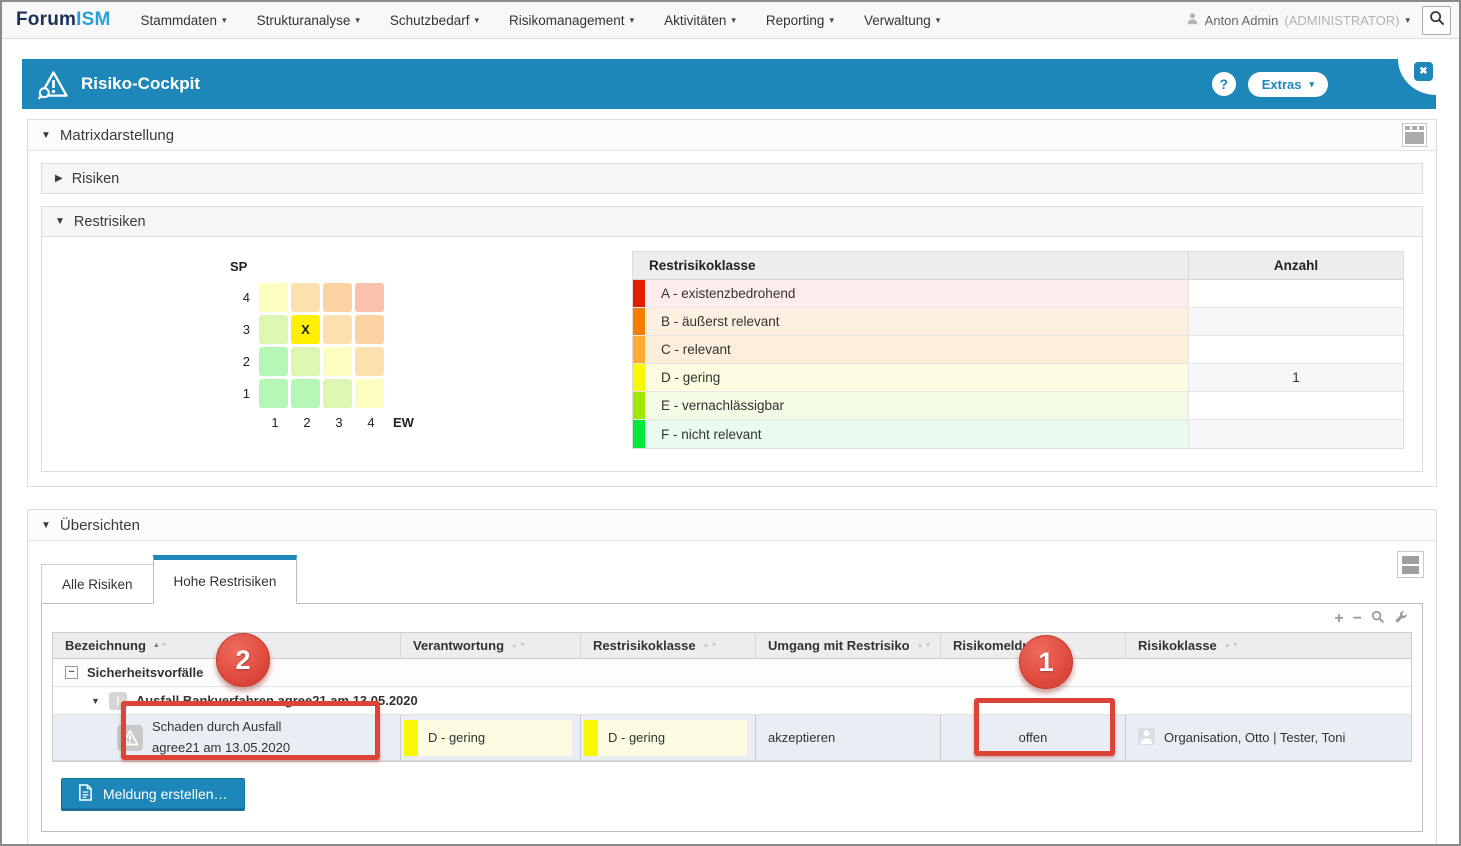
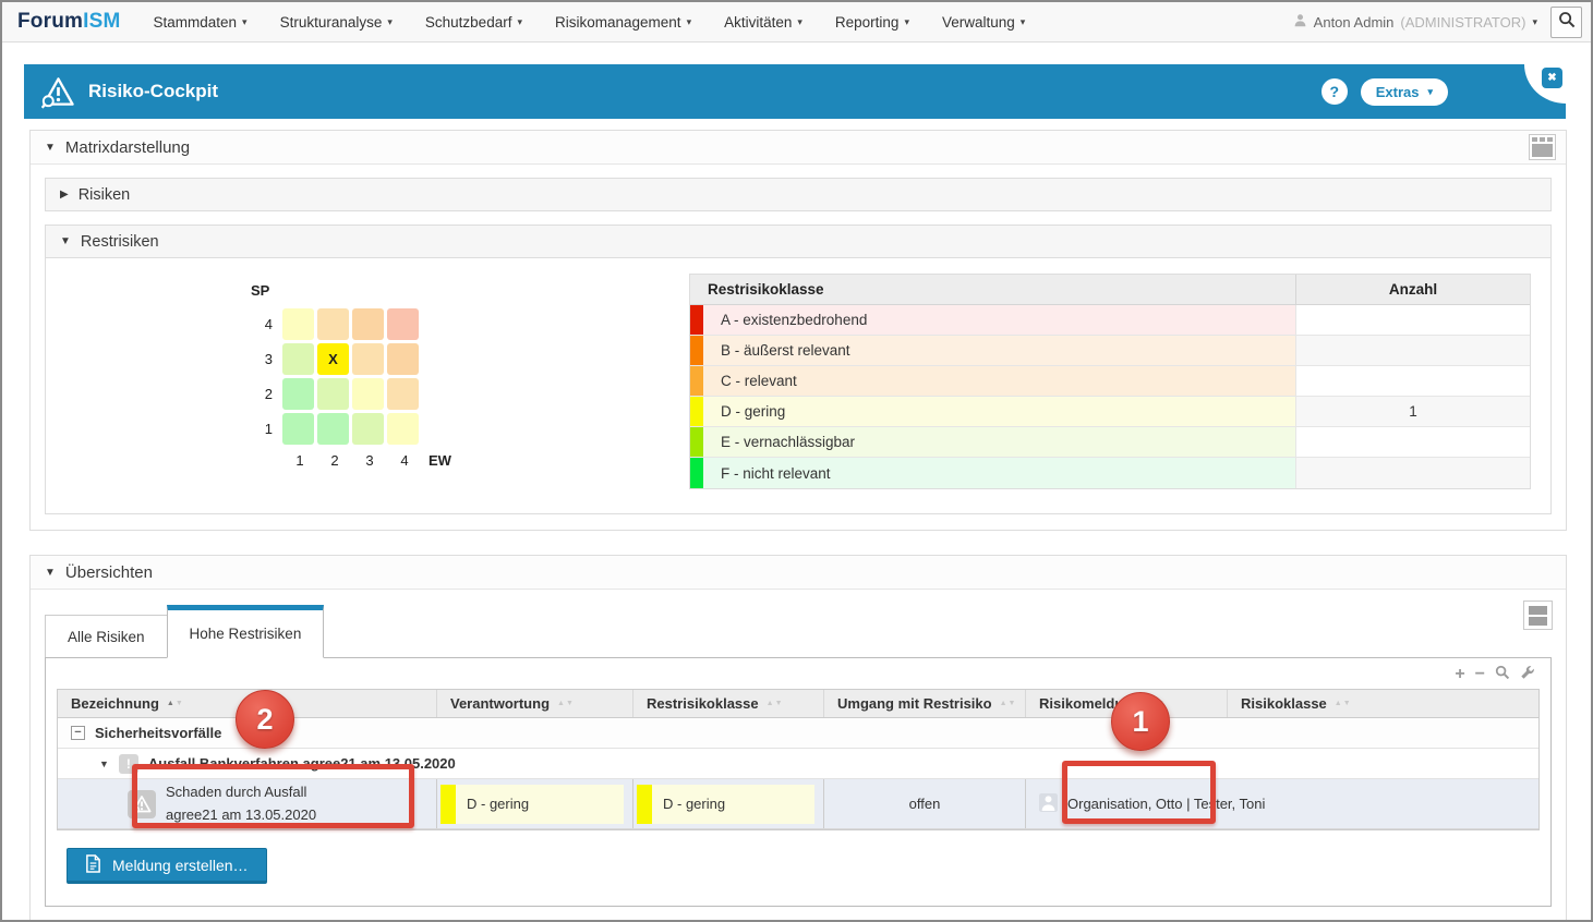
  ForumISM
  Stammdaten
  ▾
  Strukturanalyse
  ▾
  Schutzbedarf
  ▾
  Risikomanagement
  ▾
  Aktivitäten
  ▾
  Reporting
  ▾
  Verwaltung
  ▾
  Anton Admin
  (ADMINISTRATOR)
  ▾
  Risiko-Cockpit
  ?
  Extras
  ▾
  ✖
  ▼
  Matrixdarstellung
  ▶
  Risiken
  ▼
  Restrisiken
  SP
  4
  3
  X
  2
  1
  1
  2
  3
  4
  EW
  Restrisikoklasse
  Anzahl
  A - existenzbedrohend
  B - äußerst relevant
  C - relevant
  D - gering
  1
  E - vernachlässigbar
  F - nicht relevant
  ▼
  Übersichten
  Alle Risiken
  Hohe Restrisiken
  +
  −
  Bezeichnung
  Verantwortung
  Restrisikoklasse
  Umgang mit Restrisiko
  Risikomeld
  Risikoklasse
  −
  Sicherheitsvorfälle
  ▼
  !
  Ausfall Bankverfahren agree21 am 13.05.2020
  Schaden durch Ausfall agree21 am 13.05.2020
  D - gering
  D - gering
- akzeptieren
  offen
  Organisation, Otto | Tester, Toni
  Meldung erstellen…
  2
  1
